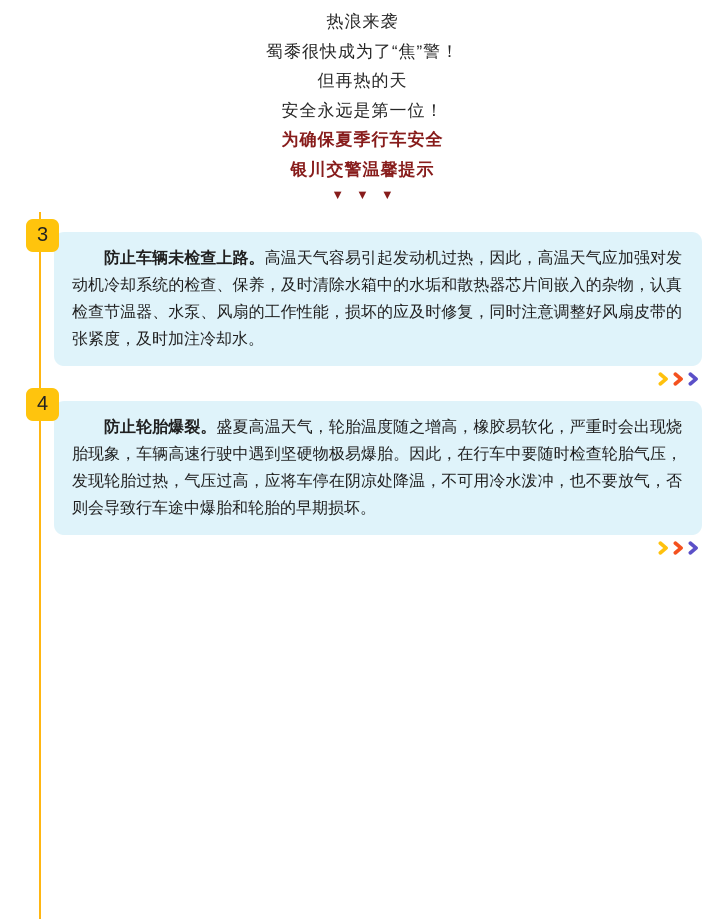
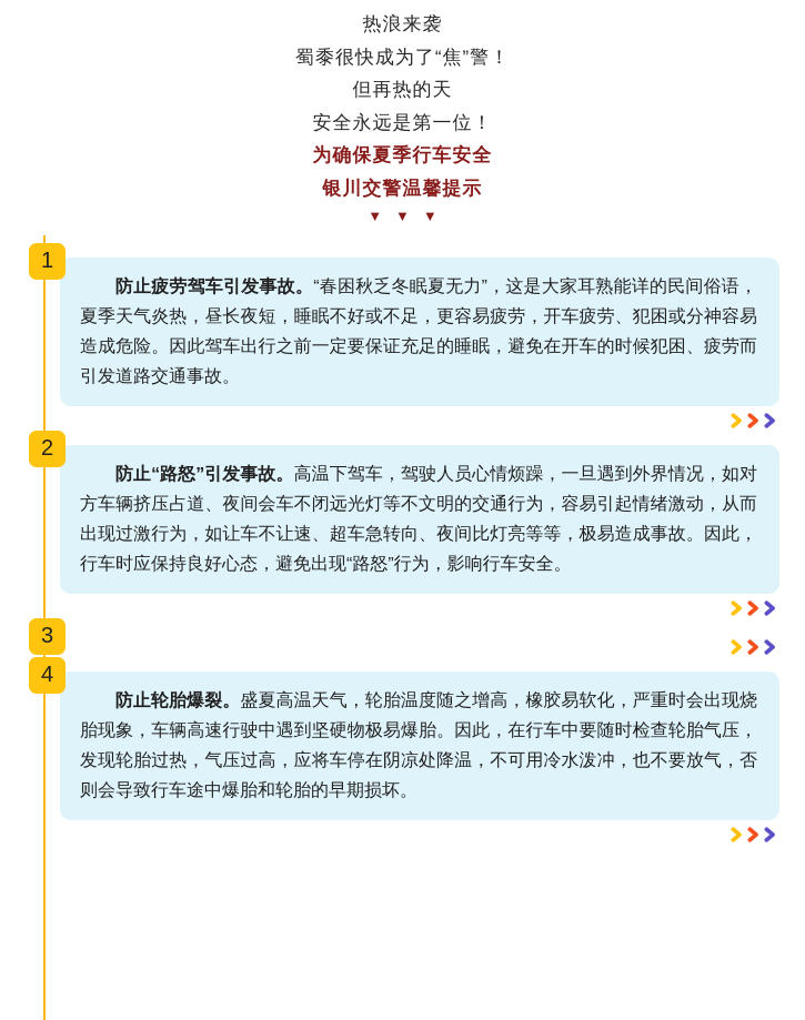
  热浪来袭
  蜀黍很快成为了“焦”警！
  但再热的天
  安全永远是第一位！
  为确保夏季行车安全
  银川交警温馨提示
  ▼▼▼
+ 1
+ 防止疲劳驾车引发事故。“春困秋乏冬眠夏无力”，这是大家耳熟能详的民间俗语，夏季天气炎热，昼长夜短，睡眠不好或不足，更容易疲劳，开车疲劳、犯困或分神容易造成危险。因此驾车出行之前一定要保证充足的睡眠，避免在开车的时候犯困、疲劳而引发道路交通事故。
+ 2
+ 防止“路怒”引发事故。高温下驾车，驾驶人员心情烦躁，一旦遇到外界情况，如对方车辆挤压占道、夜间会车不闭远光灯等不文明的交通行为，容易引起情绪激动，从而出现过激行为，如让车不让速、超车急转向、夜间比灯亮等等，极易造成事故。因此，行车时应保持良好心态，避免出现“路怒”行为，影响行车安全。
  3
- 防止车辆未检查上路。高温天气容易引起发动机过热，因此，高温天气应加强对发动机冷却系统的检查、保养，及时清除水箱中的水垢和散热器芯片间嵌入的杂物，认真检查节温器、水泵、风扇的工作性能，损坏的应及时修复，同时注意调整好风扇皮带的张紧度，及时加注冷却水。
  4
  防止轮胎爆裂。盛夏高温天气，轮胎温度随之增高，橡胶易软化，严重时会出现烧胎现象，车辆高速行驶中遇到坚硬物极易爆胎。因此，在行车中要随时检查轮胎气压，发现轮胎过热，气压过高，应将车停在阴凉处降温，不可用冷水泼冲，也不要放气，否则会导致行车途中爆胎和轮胎的早期损坏。
